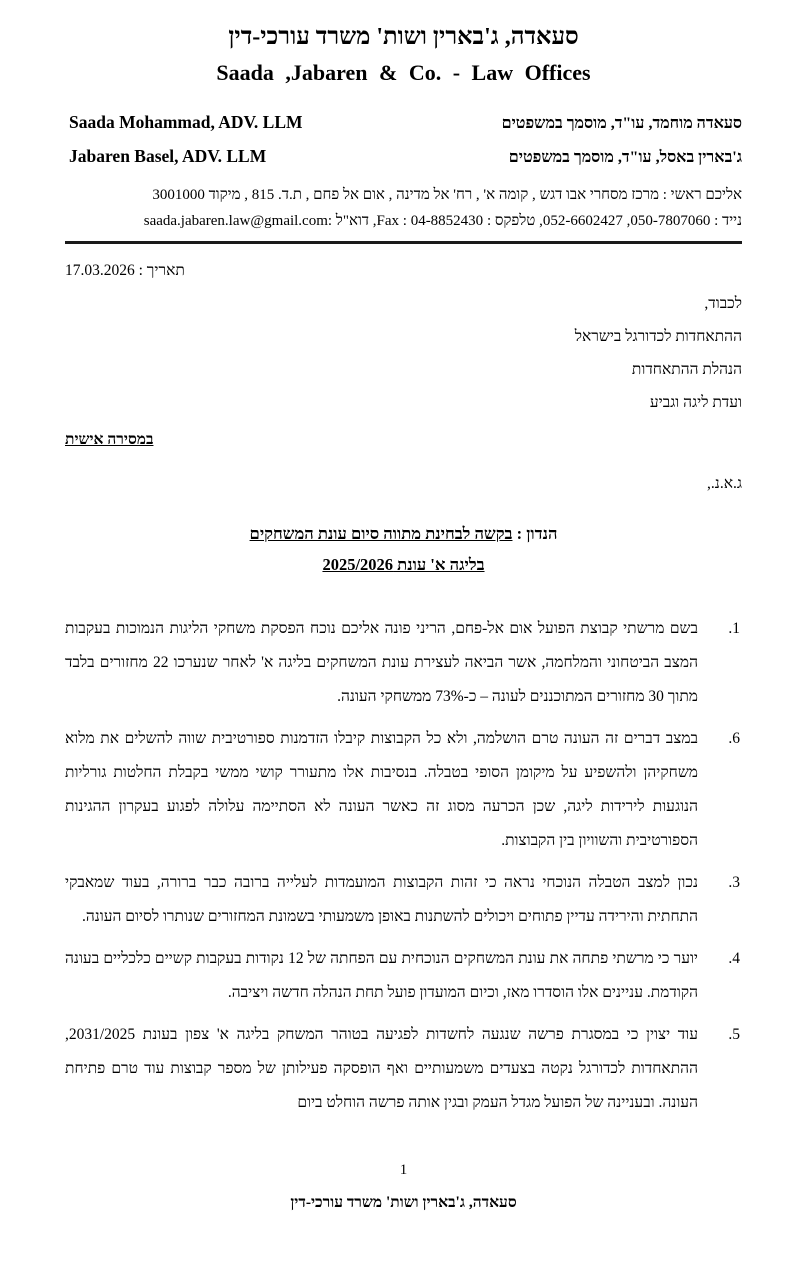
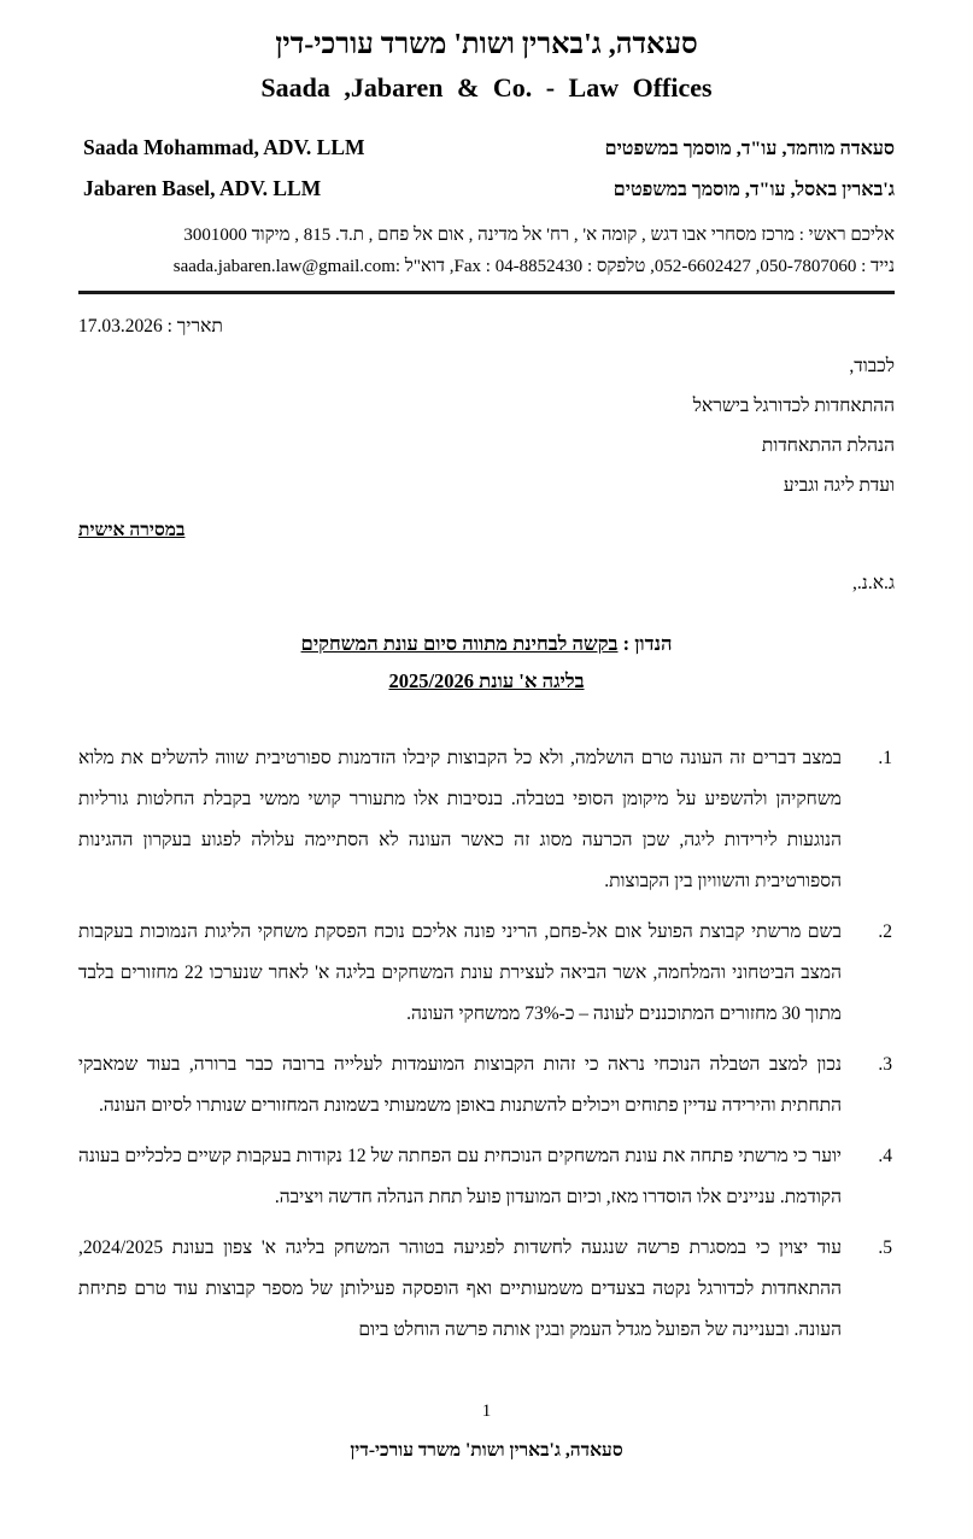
  סעאדה, ג'בארין ושות' משרד עורכי-דין
  Saada ,Jabaren & Co. - Law Offices
  Saada Mohammad, ADV. LLM
  סעאדה מוחמד, עו"ד, מוסמך במשפטים
  Jabaren Basel, ADV. LLM
  ג'בארין באסל, עו"ד, מוסמך במשפטים
  אליכם ראשי : מרכז מסחרי אבו דגש , קומה א' , רח' אל מדינה , אום אל פחם , ת.ד. 815 , מיקוד 3001000
  נייד : 050-7807060, 052-6602427, טלפקס : 04-8852430 : Fax, דוא"ל :saada.jabaren.law@gmail.com
  תאריך : 17.03.2026
  לכבוד,
  ההתאחדות לכדורגל בישראל
  הנהלת ההתאחדות
  ועדת ליגה וגביע
  במסירה אישית
  ג.א.נ.,
  הנדון : בקשה לבחינת מתווה סיום עונת המשחקים
  בליגה א' עונת 2025/2026
  1.
- בשם מרשתי קבוצת הפועל אום אל-פחם, הריני פונה אליכם נוכח הפסקת משחקי הליגות הנמוכות בעקבות המצב הביטחוני והמלחמה, אשר הביאה לעצירת עונת המשחקים בליגה א' לאחר שנערכו 22 מחזורים בלבד מתוך 30 מחזורים המתוכננים לעונה – כ-73% ממשחקי העונה.
+ במצב דברים זה העונה טרם הושלמה, ולא כל הקבוצות קיבלו הזדמנות ספורטיבית שווה להשלים את מלוא משחקיהן ולהשפיע על מיקומן הסופי בטבלה. בנסיבות אלו מתעורר קושי ממשי בקבלת החלטות גורליות הנוגעות לירידות ליגה, שכן הכרעה מסוג זה כאשר העונה לא הסתיימה עלולה לפגוע בעקרון ההגינות הספורטיבית והשוויון בין הקבוצות.
- 6.
+ 2.
- במצב דברים זה העונה טרם הושלמה, ולא כל הקבוצות קיבלו הזדמנות ספורטיבית שווה להשלים את מלוא משחקיהן ולהשפיע על מיקומן הסופי בטבלה. בנסיבות אלו מתעורר קושי ממשי בקבלת החלטות גורליות הנוגעות לירידות ליגה, שכן הכרעה מסוג זה כאשר העונה לא הסתיימה עלולה לפגוע בעקרון ההגינות הספורטיבית והשוויון בין הקבוצות.
+ בשם מרשתי קבוצת הפועל אום אל-פחם, הריני פונה אליכם נוכח הפסקת משחקי הליגות הנמוכות בעקבות המצב הביטחוני והמלחמה, אשר הביאה לעצירת עונת המשחקים בליגה א' לאחר שנערכו 22 מחזורים בלבד מתוך 30 מחזורים המתוכננים לעונה – כ-73% ממשחקי העונה.
  3.
  נכון למצב הטבלה הנוכחי נראה כי זהות הקבוצות המועמדות לעלייה ברובה כבר ברורה, בעוד שמאבקי התחתית והירידה עדיין פתוחים ויכולים להשתנות באופן משמעותי בשמונת המחזורים שנותרו לסיום העונה.
  4.
  יוער כי מרשתי פתחה את עונת המשחקים הנוכחית עם הפחתה של 12 נקודות בעקבות קשיים כלכליים בעונה הקודמת. עניינים אלו הוסדרו מאז, וכיום המועדון פועל תחת הנהלה חדשה ויציבה.
  5.
- עוד יצוין כי במסגרת פרשה שנגעה לחשדות לפגיעה בטוהר המשחק בליגה א' צפון בעונת 2031/2025, ההתאחדות לכדורגל נקטה בצעדים משמעותיים ואף הופסקה פעילותן של מספר קבוצות עוד טרם פתיחת העונה. ובעניינה של הפועל מגדל העמק ובגין אותה פרשה הוחלט ביום
+ עוד יצוין כי במסגרת פרשה שנגעה לחשדות לפגיעה בטוהר המשחק בליגה א' צפון בעונת 2024/2025, ההתאחדות לכדורגל נקטה בצעדים משמעותיים ואף הופסקה פעילותן של מספר קבוצות עוד טרם פתיחת העונה. ובעניינה של הפועל מגדל העמק ובגין אותה פרשה הוחלט ביום
  1
  סעאדה, ג'בארין ושות' משרד עורכי-דין
